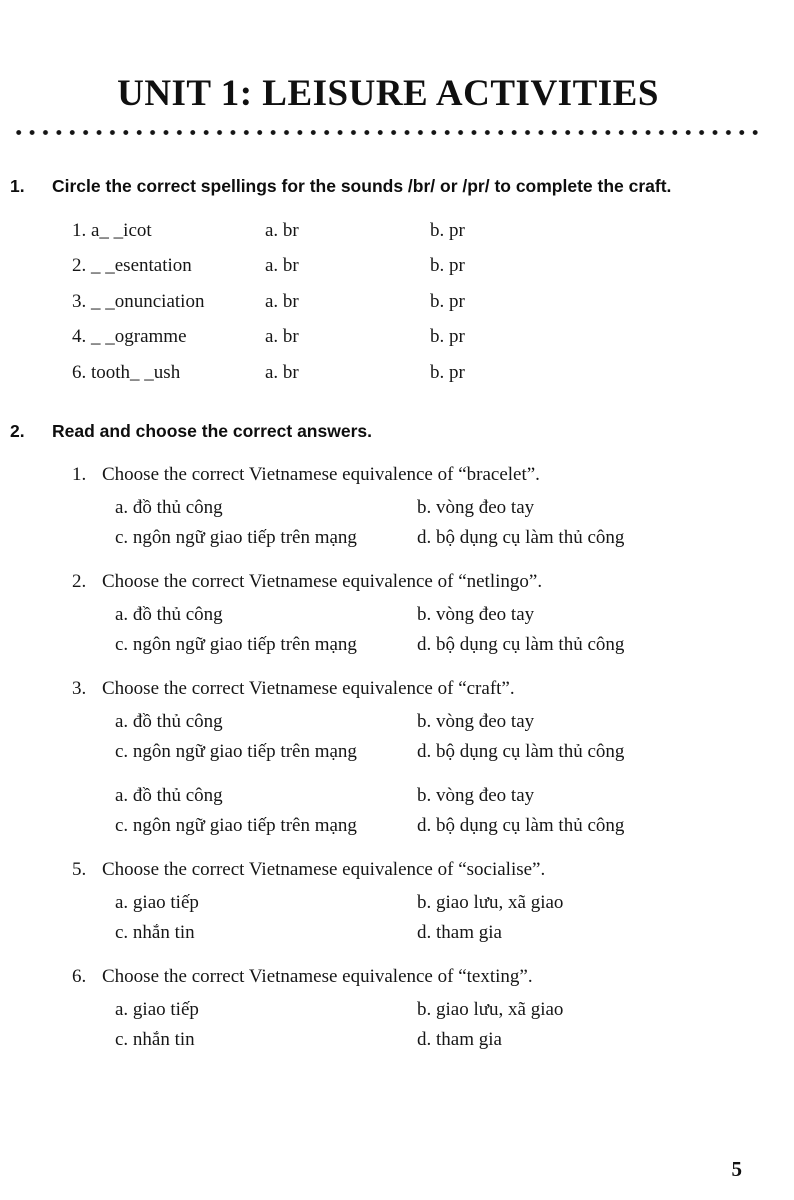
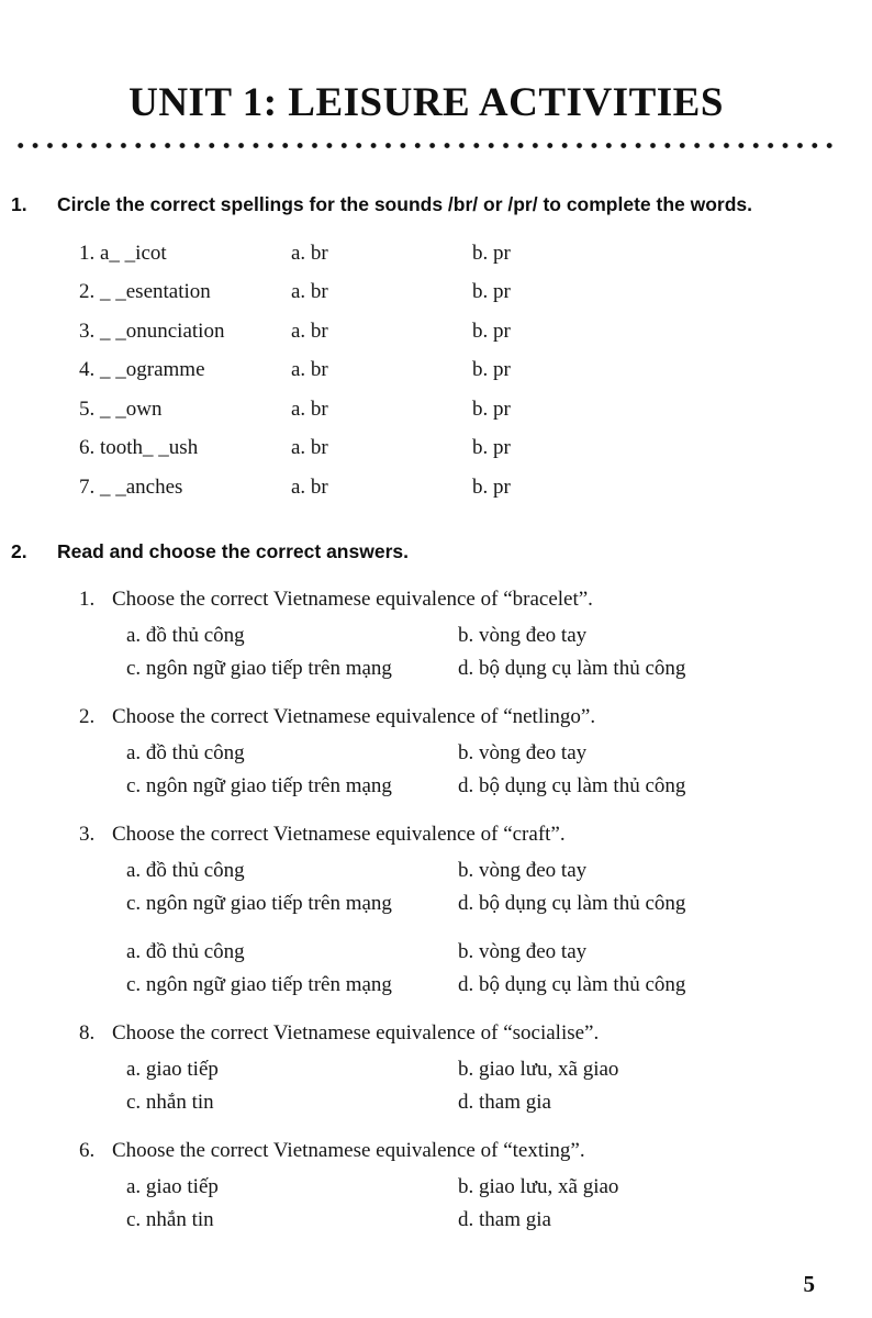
  UNIT 1: LEISURE ACTIVITIES
  1.
- Circle the correct spellings for the sounds /br/ or /pr/ to complete the craft.
+ Circle the correct spellings for the sounds /br/ or /pr/ to complete the words.
  1. a_ _icot	a. br	b. pr
  2. _ _esentation	a. br	b. pr
  3. _ _onunciation	a. br	b. pr
  4. _ _ogramme	a. br	b. pr
+ 5. _ _own	a. br	b. pr
  6. tooth_ _ush	a. br	b. pr
+ 7. _ _anches	a. br	b. pr
  2.
  Read and choose the correct answers.
  1.
  Choose the correct Vietnamese equivalence of “bracelet”.
  a. đồ thủ công
  b. vòng đeo tay
  c. ngôn ngữ giao tiếp trên mạng
  d. bộ dụng cụ làm thủ công
  2.
  Choose the correct Vietnamese equivalence of “netlingo”.
  a. đồ thủ công
  b. vòng đeo tay
  c. ngôn ngữ giao tiếp trên mạng
  d. bộ dụng cụ làm thủ công
  3.
  Choose the correct Vietnamese equivalence of “craft”.
  a. đồ thủ công
  b. vòng đeo tay
  c. ngôn ngữ giao tiếp trên mạng
  d. bộ dụng cụ làm thủ công
  a. đồ thủ công
  b. vòng đeo tay
  c. ngôn ngữ giao tiếp trên mạng
  d. bộ dụng cụ làm thủ công
- 5.
+ 8.
  Choose the correct Vietnamese equivalence of “socialise”.
  a. giao tiếp
  b. giao lưu, xã giao
  c. nhắn tin
  d. tham gia
  6.
  Choose the correct Vietnamese equivalence of “texting”.
  a. giao tiếp
  b. giao lưu, xã giao
  c. nhắn tin
  d. tham gia
  5
